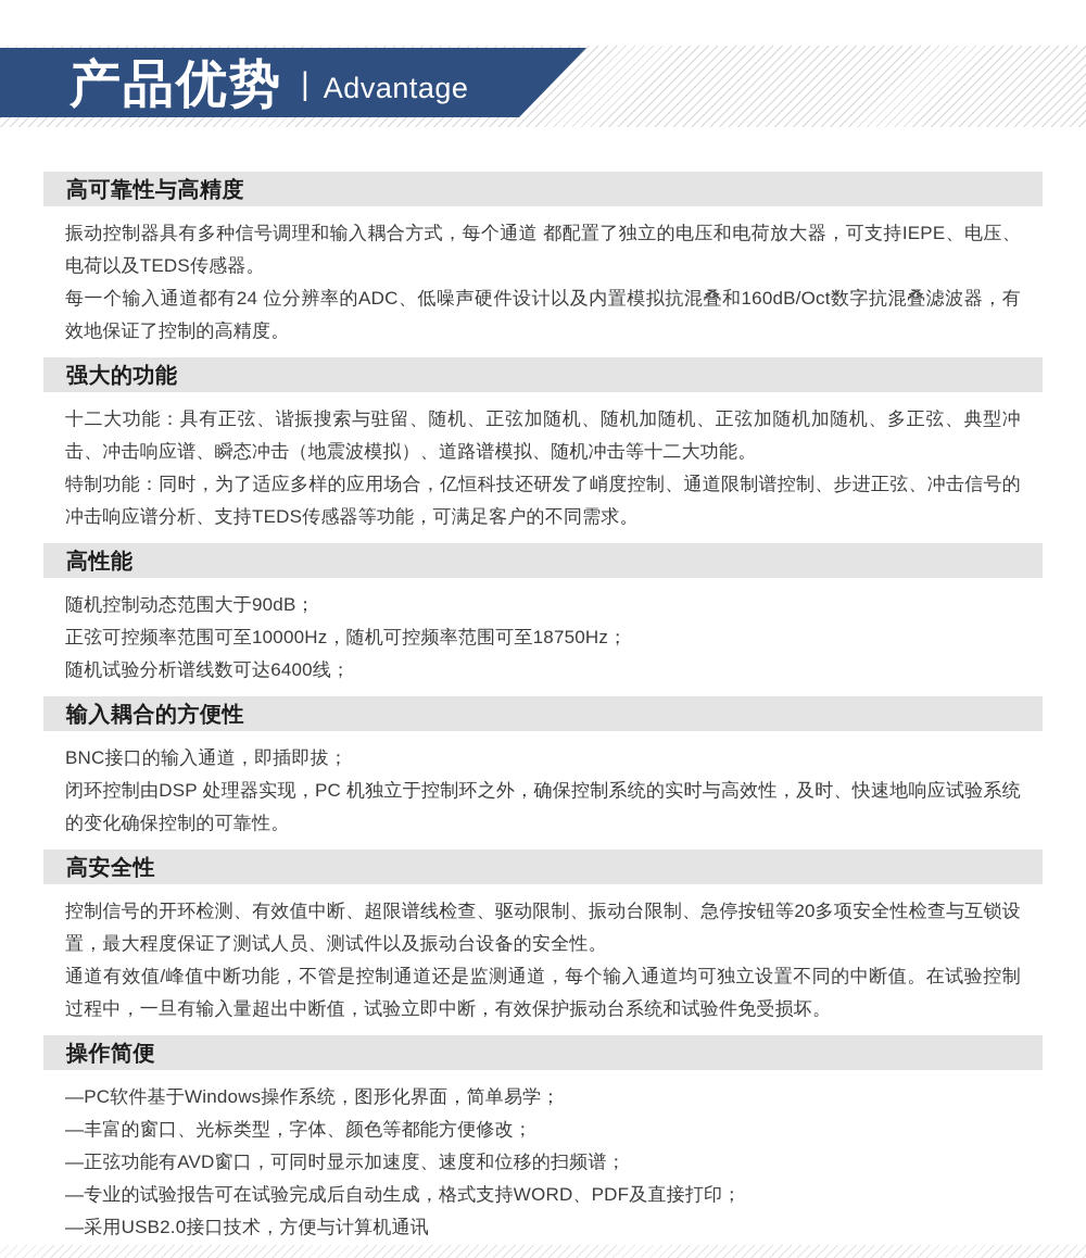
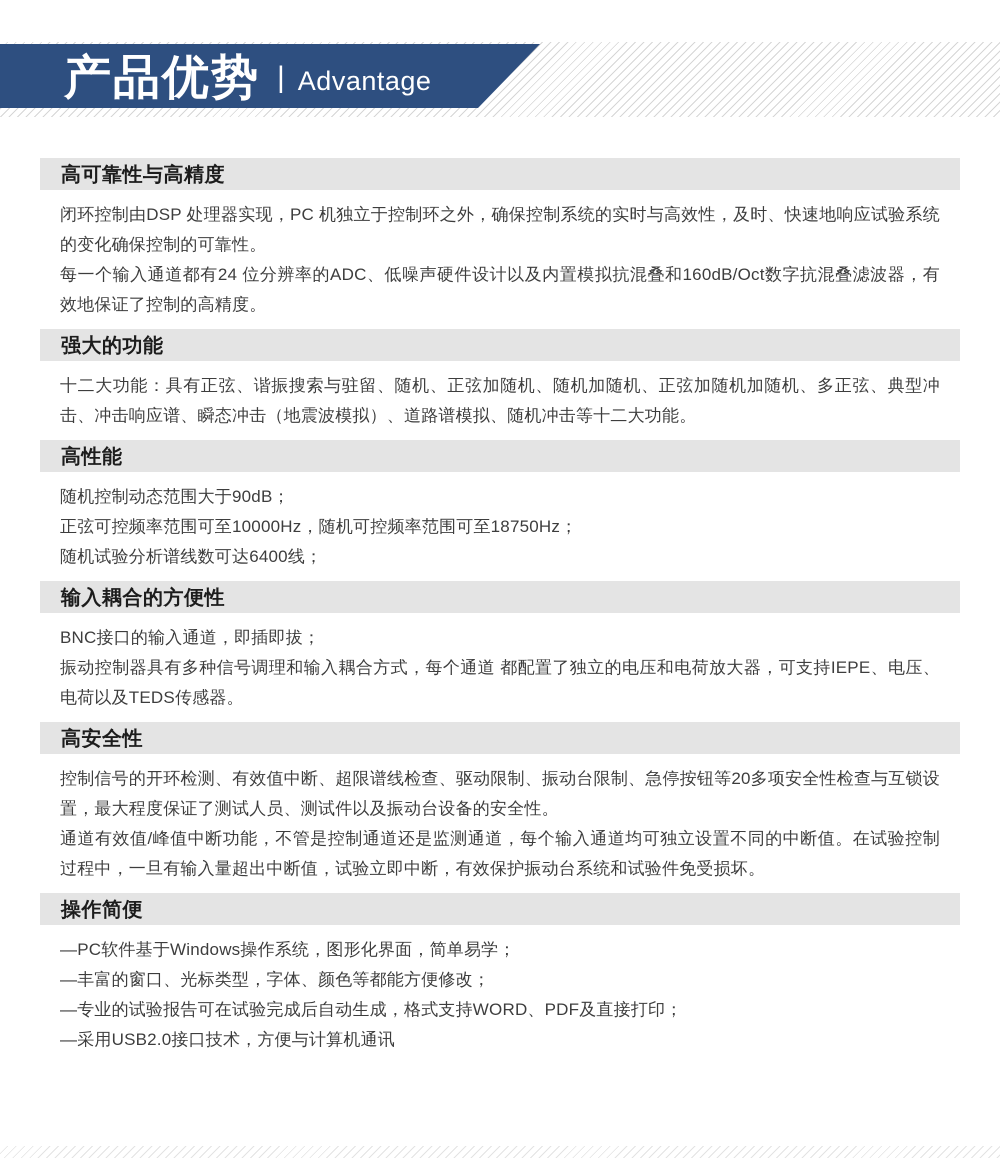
  产品优势
  |
  Advantage
  高可靠性与高精度
- 振动控制器具有多种信号调理和输入耦合方式，每个通道 都配置了独立的电压和电荷放大器，可支持IEPE、电压、电荷以及TEDS传感器。
+ 闭环控制由DSP 处理器实现，PC 机独立于控制环之外，确保控制系统的实时与高效性，及时、快速地响应试验系统的变化确保控制的可靠性。
  每一个输入通道都有24 位分辨率的ADC、低噪声硬件设计以及内置模拟抗混叠和160dB/Oct数字抗混叠滤波器，有效地保证了控制的高精度。
  强大的功能
  十二大功能：具有正弦、谐振搜索与驻留、随机、正弦加随机、随机加随机、正弦加随机加随机、多正弦、典型冲击、冲击响应谱、瞬态冲击（地震波模拟）、道路谱模拟、随机冲击等十二大功能。
- 特制功能：同时，为了适应多样的应用场合，亿恒科技还研发了峭度控制、通道限制谱控制、步进正弦、冲击信号的冲击响应谱分析、支持TEDS传感器等功能，可满足客户的不同需求。
  高性能
  随机控制动态范围大于90dB；
  正弦可控频率范围可至10000Hz，随机可控频率范围可至18750Hz；
  随机试验分析谱线数可达6400线；
  输入耦合的方便性
  BNC接口的输入通道，即插即拔；
- 闭环控制由DSP 处理器实现，PC 机独立于控制环之外，确保控制系统的实时与高效性，及时、快速地响应试验系统的变化确保控制的可靠性。
+ 振动控制器具有多种信号调理和输入耦合方式，每个通道 都配置了独立的电压和电荷放大器，可支持IEPE、电压、电荷以及TEDS传感器。
  高安全性
  控制信号的开环检测、有效值中断、超限谱线检查、驱动限制、振动台限制、急停按钮等20多项安全性检查与互锁设置，最大程度保证了测试人员、测试件以及振动台设备的安全性。
  通道有效值/峰值中断功能，不管是控制通道还是监测通道，每个输入通道均可独立设置不同的中断值。在试验控制过程中，一旦有输入量超出中断值，试验立即中断，有效保护振动台系统和试验件免受损坏。
  操作简便
  —PC软件基于Windows操作系统，图形化界面，简单易学；
  —丰富的窗口、光标类型，字体、颜色等都能方便修改；
- —正弦功能有AVD窗口，可同时显示加速度、速度和位移的扫频谱；
  —专业的试验报告可在试验完成后自动生成，格式支持WORD、PDF及直接打印；
  —采用USB2.0接口技术，方便与计算机通讯
